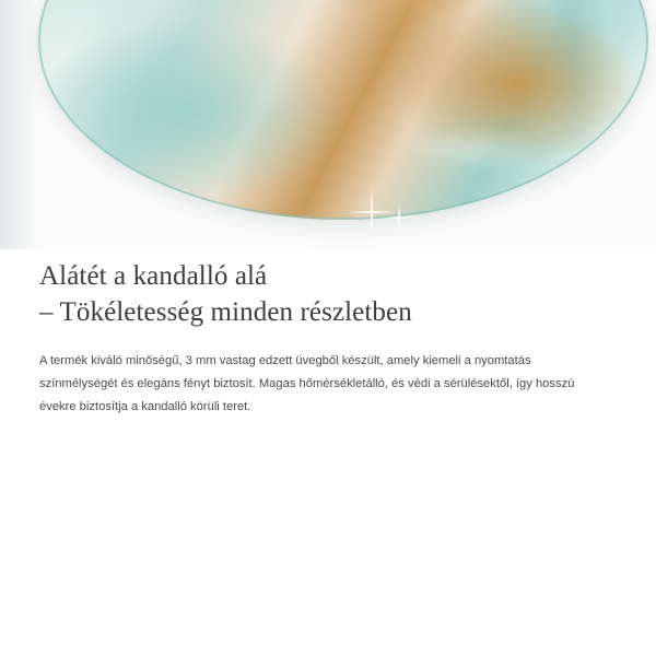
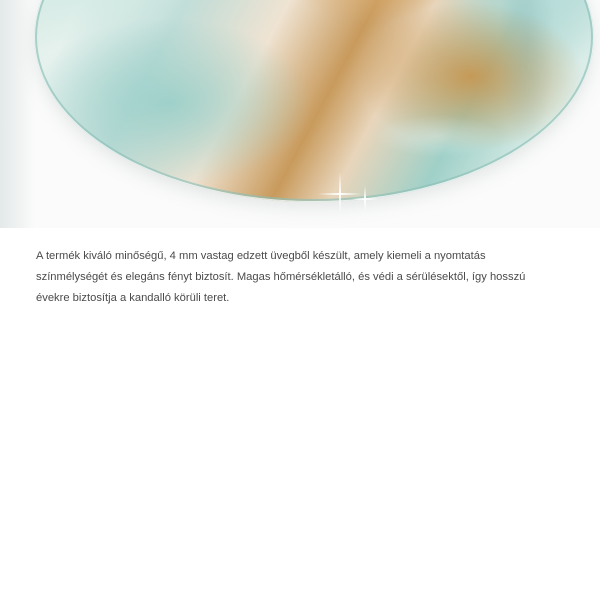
- Alátét a kandalló alá
- – Tökéletesség minden részletben
- A termék kiváló minőségű, 3 mm vastag edzett üvegből készült, amely kiemeli a nyomtatás színmélységét és elegáns fényt biztosít. Magas hőmérsékletálló, és védi a sérülésektől, így hosszú évekre biztosítja a kandalló körüli teret.
+ A termék kiváló minőségű, 4 mm vastag edzett üvegből készült, amely kiemeli a nyomtatás színmélységét és elegáns fényt biztosít. Magas hőmérsékletálló, és védi a sérülésektől, így hosszú évekre biztosítja a kandalló körüli teret.
